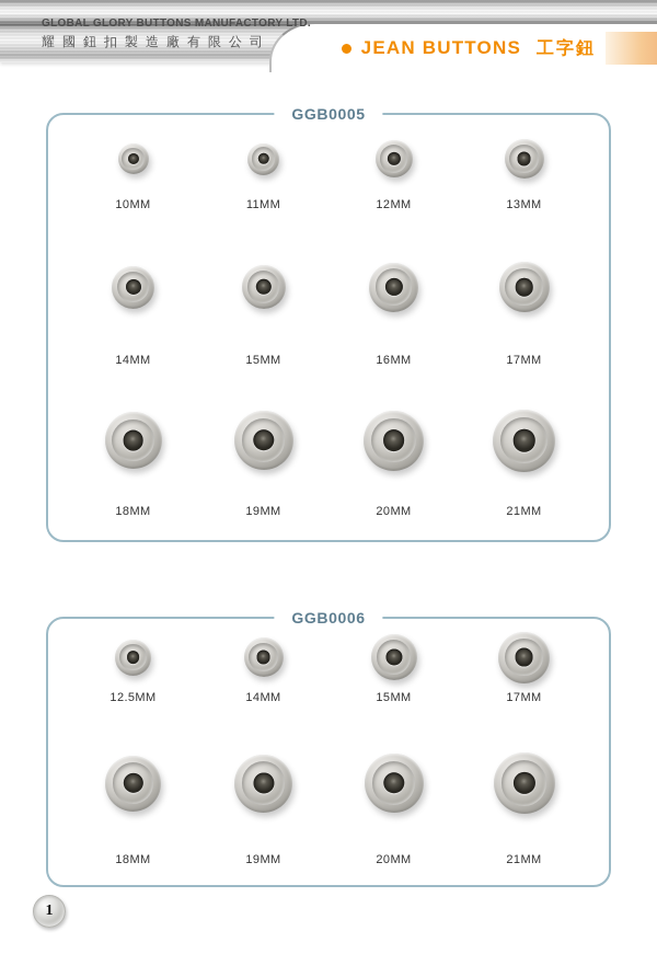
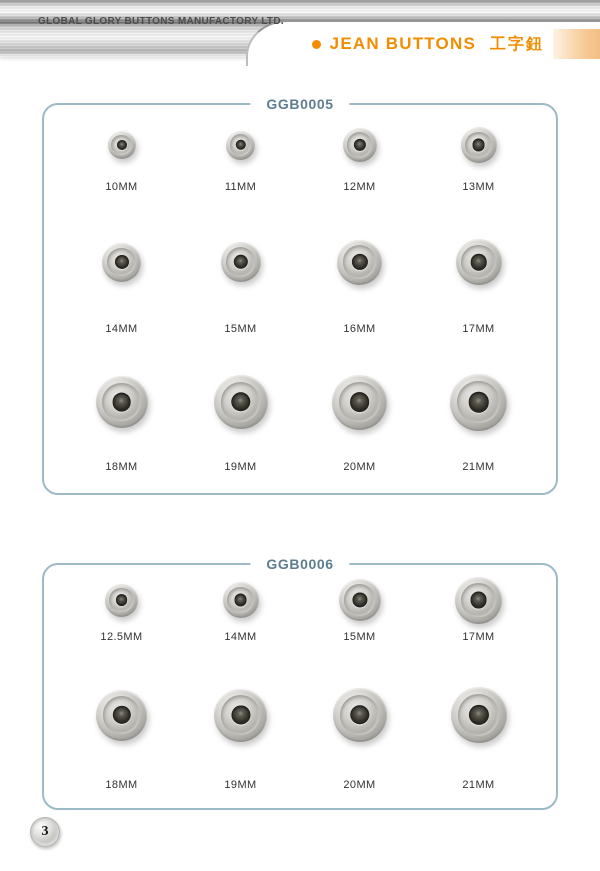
  JEAN BUTTONS
  工字鈕
  GLOBAL GLORY BUTTONS MANUFACTORY LTD.
- 耀國鈕扣製造廠有限公司
  GGB0005
  10MM
  11MM
  12MM
  13MM
  14MM
  15MM
  16MM
  17MM
  18MM
  19MM
  20MM
  21MM
  GGB0006
  12.5MM
  14MM
  15MM
  17MM
  18MM
  19MM
  20MM
  21MM
- 1
+ 3
